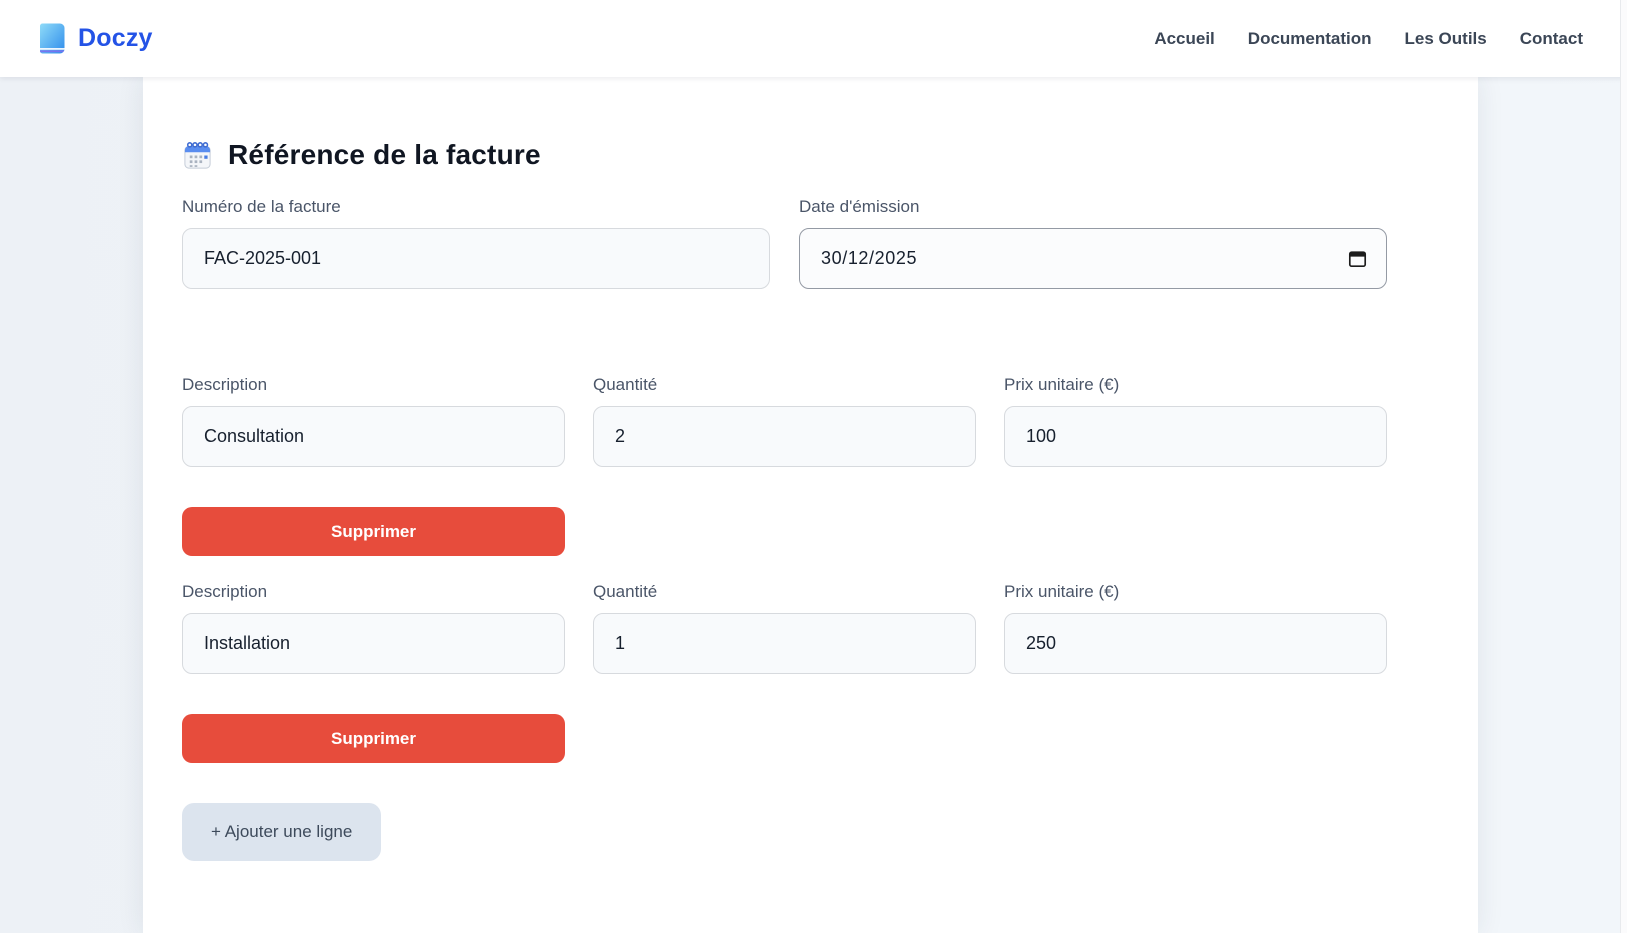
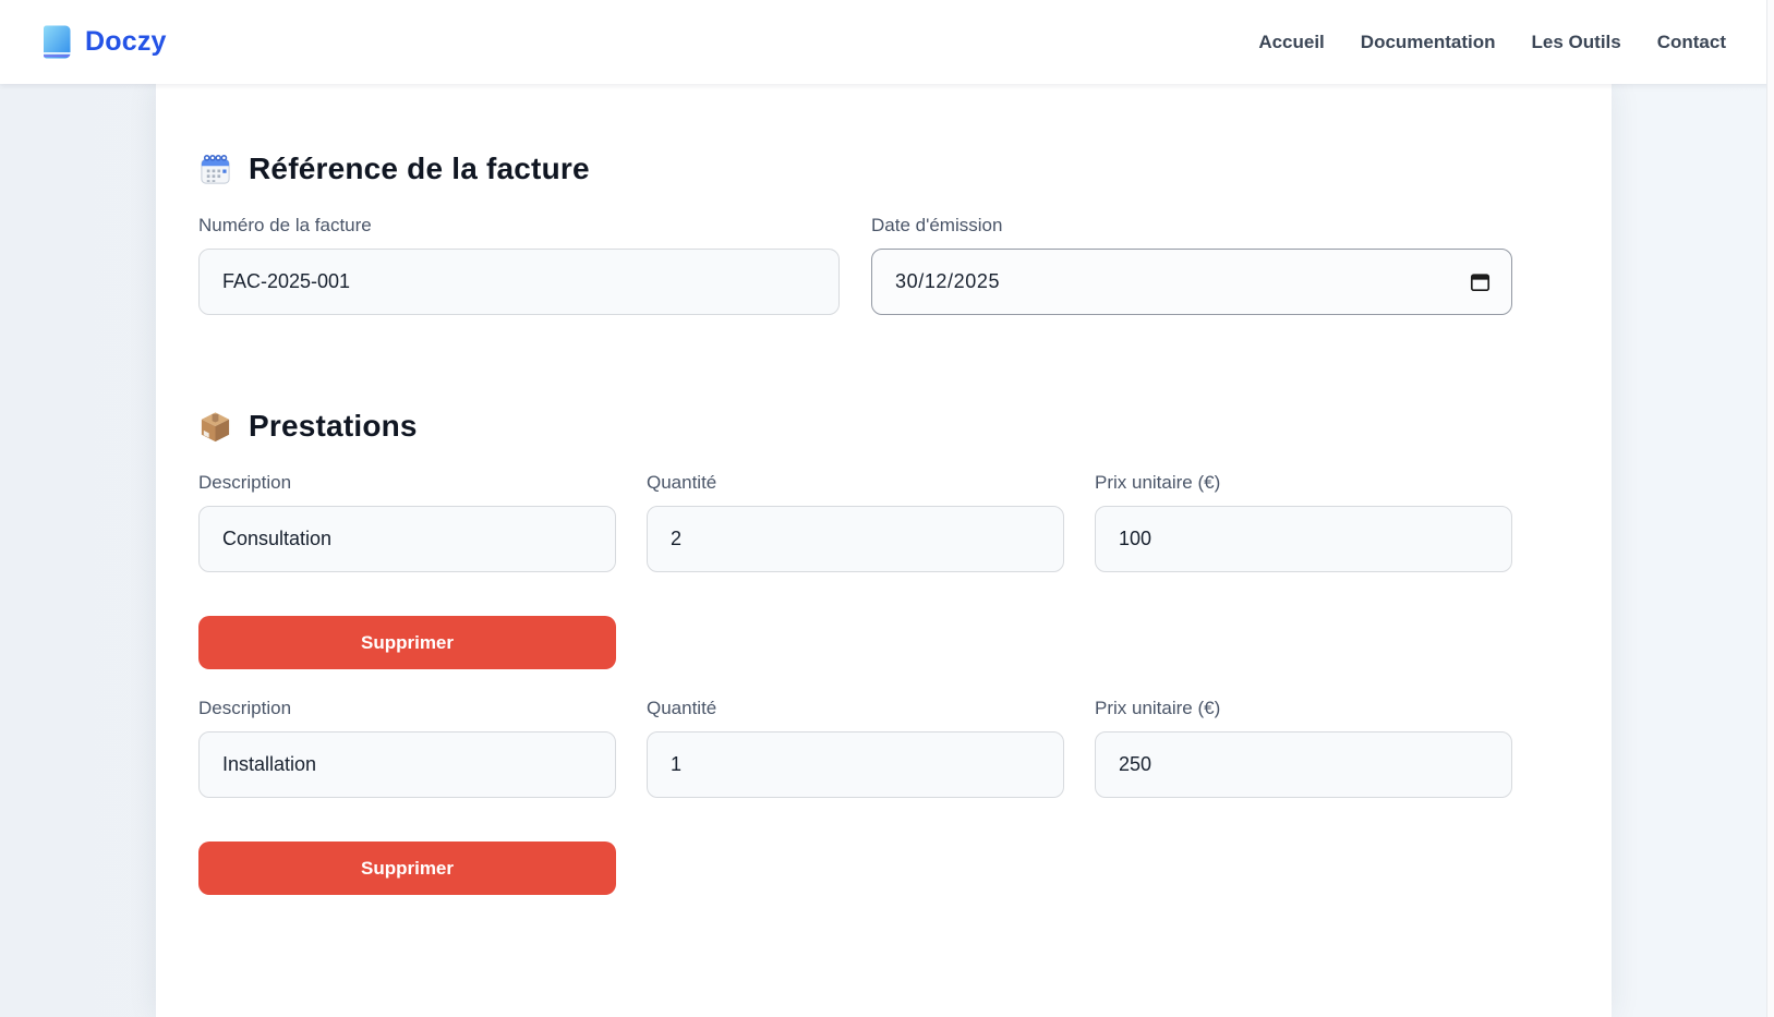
  Doczy
  Accueil
  Documentation
  Les Outils
  Contact
  Référence de la facture
  Numéro de la facture
  FAC-2025-001
  Date d'émission
  30/12/2025
+ Prestations
  Description
  Consultation
  Quantité
  2
  Prix unitaire (€)
  100
  Supprimer
  Description
  Installation
  Quantité
  1
  Prix unitaire (€)
  250
  Supprimer
- + Ajouter une ligne
